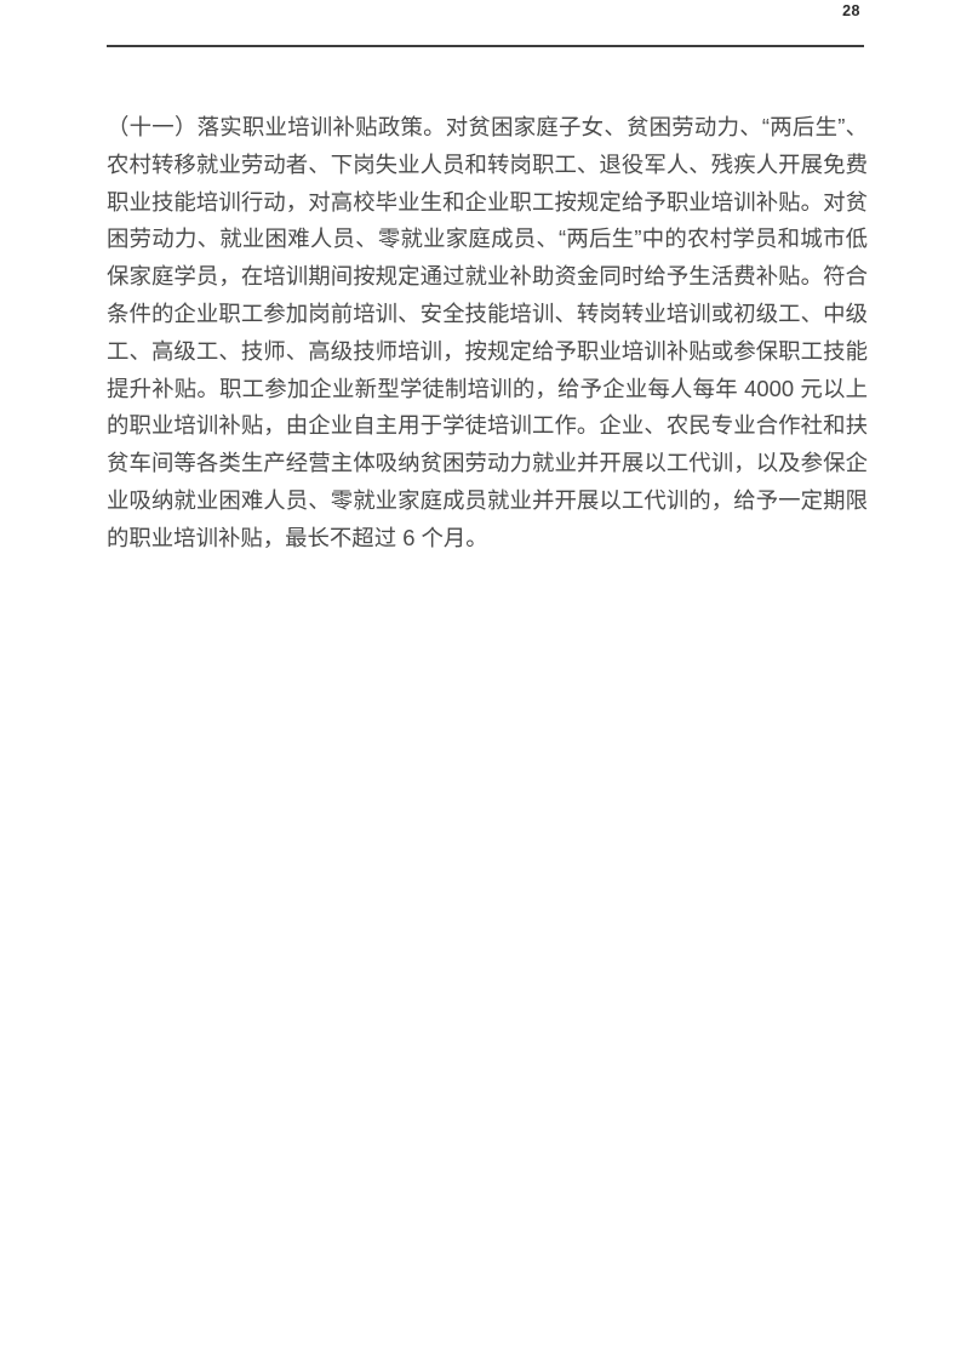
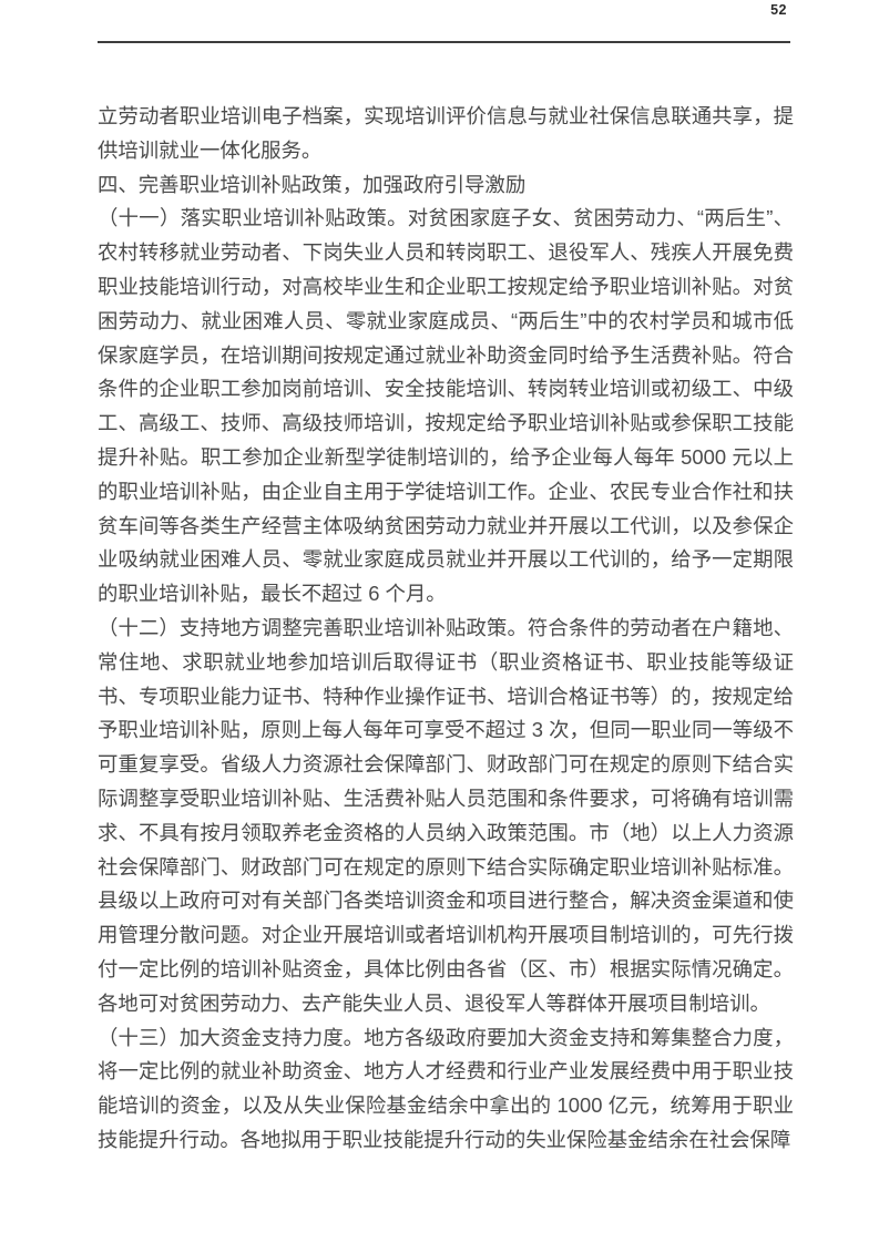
- 28
+ 52
+ 立劳动者职业培训电子档案，实现培训评价信息与就业社保信息联通共享，提供培训就业一体化服务。
+ 四、完善职业培训补贴政策，加强政府引导激励
- （十一）落实职业培训补贴政策。对贫困家庭子女、贫困劳动力、“两后生”、农村转移就业劳动者、下岗失业人员和转岗职工、退役军人、残疾人开展免费职业技能培训行动，对高校毕业生和企业职工按规定给予职业培训补贴。对贫困劳动力、就业困难人员、零就业家庭成员、“两后生”中的农村学员和城市低保家庭学员，在培训期间按规定通过就业补助资金同时给予生活费补贴。符合条件的企业职工参加岗前培训、安全技能培训、转岗转业培训或初级工、中级工、高级工、技师、高级技师培训，按规定给予职业培训补贴或参保职工技能提升补贴。职工参加企业新型学徒制培训的，给予企业每人每年 4000 元以上的职业培训补贴，由企业自主用于学徒培训工作。企业、农民专业合作社和扶贫车间等各类生产经营主体吸纳贫困劳动力就业并开展以工代训，以及参保企业吸纳就业困难人员、零就业家庭成员就业并开展以工代训的，给予一定期限的职业培训补贴，最长不超过 6 个月。
+ （十一）落实职业培训补贴政策。对贫困家庭子女、贫困劳动力、“两后生”、农村转移就业劳动者、下岗失业人员和转岗职工、退役军人、残疾人开展免费职业技能培训行动，对高校毕业生和企业职工按规定给予职业培训补贴。对贫困劳动力、就业困难人员、零就业家庭成员、“两后生”中的农村学员和城市低保家庭学员，在培训期间按规定通过就业补助资金同时给予生活费补贴。符合条件的企业职工参加岗前培训、安全技能培训、转岗转业培训或初级工、中级工、高级工、技师、高级技师培训，按规定给予职业培训补贴或参保职工技能提升补贴。职工参加企业新型学徒制培训的，给予企业每人每年 5000 元以上的职业培训补贴，由企业自主用于学徒培训工作。企业、农民专业合作社和扶贫车间等各类生产经营主体吸纳贫困劳动力就业并开展以工代训，以及参保企业吸纳就业困难人员、零就业家庭成员就业并开展以工代训的，给予一定期限的职业培训补贴，最长不超过 6 个月。
+ （十二）支持地方调整完善职业培训补贴政策。符合条件的劳动者在户籍地、常住地、求职就业地参加培训后取得证书（职业资格证书、职业技能等级证书、专项职业能力证书、特种作业操作证书、培训合格证书等）的，按规定给予职业培训补贴，原则上每人每年可享受不超过 3 次，但同一职业同一等级不可重复享受。省级人力资源社会保障部门、财政部门可在规定的原则下结合实际调整享受职业培训补贴、生活费补贴人员范围和条件要求，可将确有培训需求、不具有按月领取养老金资格的人员纳入政策范围。市（地）以上人力资源社会保障部门、财政部门可在规定的原则下结合实际确定职业培训补贴标准。县级以上政府可对有关部门各类培训资金和项目进行整合，解决资金渠道和使用管理分散问题。对企业开展培训或者培训机构开展项目制培训的，可先行拨付一定比例的培训补贴资金，具体比例由各省（区、市）根据实际情况确定。各地可对贫困劳动力、去产能失业人员、退役军人等群体开展项目制培训。
+ （十三）加大资金支持力度。地方各级政府要加大资金支持和筹集整合力度，将一定比例的就业补助资金、地方人才经费和行业产业发展经费中用于职业技能培训的资金，以及从失业保险基金结余中拿出的 1000 亿元，统筹用于职业技能提升行动。各地拟用于职业技能提升行动的失业保险基金结余在社会保障
